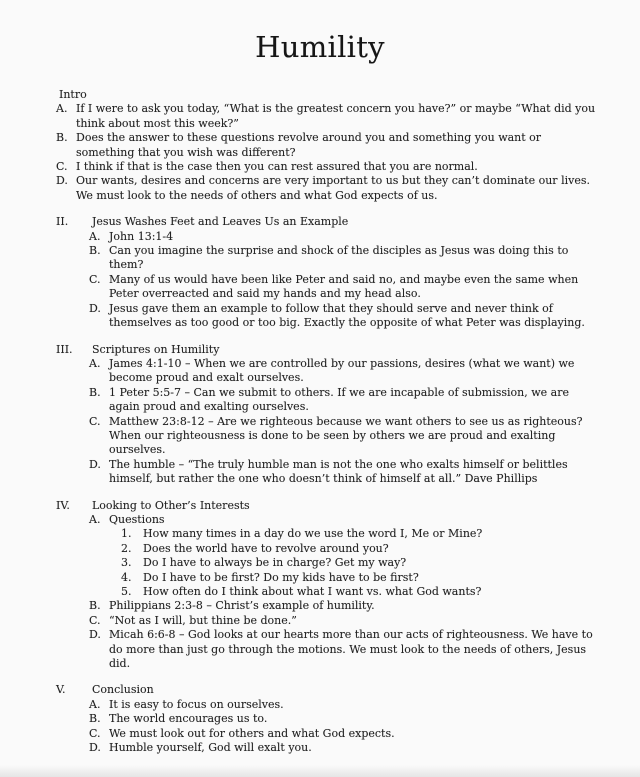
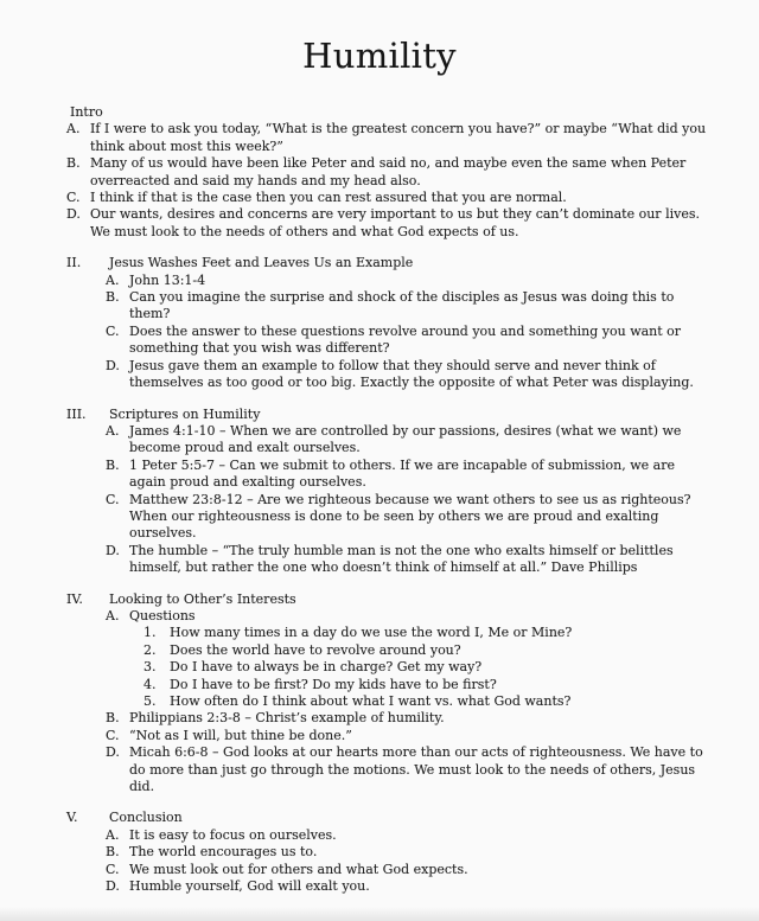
  Humility
  Intro
  A.
  If I were to ask you today, “What is the greatest concern you have?” or maybe “What did you think about most this week?”
  B.
- Does the answer to these questions revolve around you and something you want or something that you wish was different?
+ Many of us would have been like Peter and said no, and maybe even the same when Peter overreacted and said my hands and my head also.
  C.
  I think if that is the case then you can rest assured that you are normal.
  D.
  Our wants, desires and concerns are very important to us but they can’t dominate our lives. We must look to the needs of others and what God expects of us.
  II.
  Jesus Washes Feet and Leaves Us an Example
  A.
  John 13:1-4
  B.
  Can you imagine the surprise and shock of the disciples as Jesus was doing this to them?
  C.
- Many of us would have been like Peter and said no, and maybe even the same when Peter overreacted and said my hands and my head also.
+ Does the answer to these questions revolve around you and something you want or something that you wish was different?
  D.
  Jesus gave them an example to follow that they should serve and never think of themselves as too good or too big. Exactly the opposite of what Peter was displaying.
  III.
  Scriptures on Humility
  A.
  James 4:1-10 – When we are controlled by our passions, desires (what we want) we become proud and exalt ourselves.
  B.
  1 Peter 5:5-7 – Can we submit to others. If we are incapable of submission, we are again proud and exalting ourselves.
  C.
  Matthew 23:8-12 – Are we righteous because we want others to see us as righteous? When our righteousness is done to be seen by others we are proud and exalting ourselves.
  D.
  The humble – “The truly humble man is not the one who exalts himself or belittles himself, but rather the one who doesn’t think of himself at all.” Dave Phillips
  IV.
  Looking to Other’s Interests
  A.
  Questions
  1.
  How many times in a day do we use the word I, Me or Mine?
  2.
  Does the world have to revolve around you?
  3.
  Do I have to always be in charge? Get my way?
  4.
  Do I have to be first? Do my kids have to be first?
  5.
  How often do I think about what I want vs. what God wants?
  B.
  Philippians 2:3-8 – Christ’s example of humility.
  C.
  “Not as I will, but thine be done.”
  D.
  Micah 6:6-8 – God looks at our hearts more than our acts of righteousness. We have to do more than just go through the motions. We must look to the needs of others, Jesus did.
  V.
  Conclusion
  A.
  It is easy to focus on ourselves.
  B.
  The world encourages us to.
  C.
  We must look out for others and what God expects.
  D.
  Humble yourself, God will exalt you.
